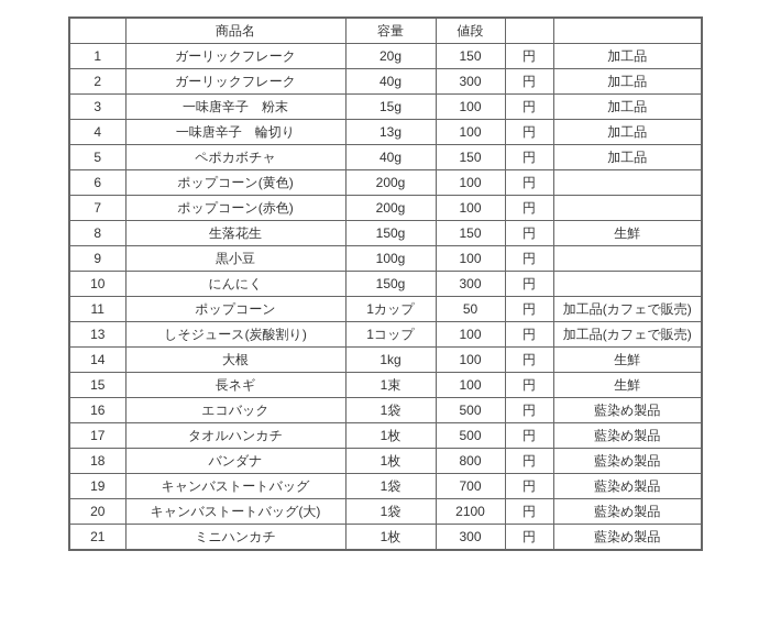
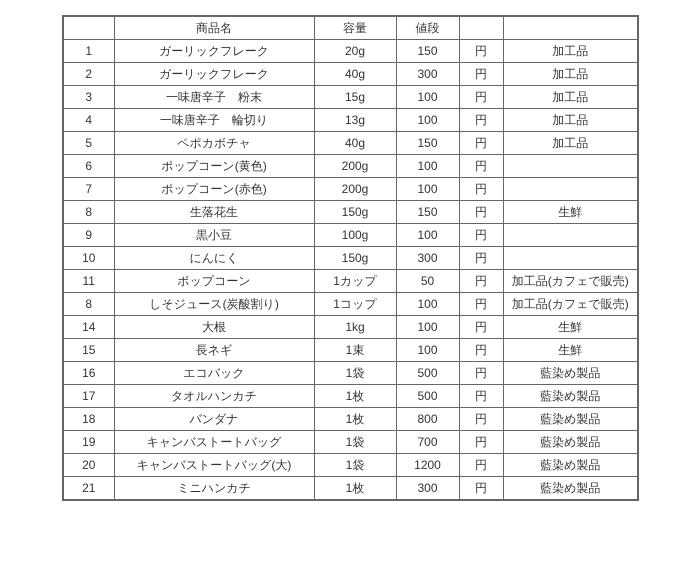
  	商品名	容量	値段
  1	ガーリックフレーク	20g	150	円	加工品
  2	ガーリックフレーク	40g	300	円	加工品
  3	一味唐辛子 粉末	15g	100	円	加工品
  4	一味唐辛子 輪切り	13g	100	円	加工品
  5	ペポカボチャ	40g	150	円	加工品
  6	ポップコーン(黄色)	200g	100	円
  7	ポップコーン(赤色)	200g	100	円
  8	生落花生	150g	150	円	生鮮
  9	黒小豆	100g	100	円
  10	にんにく	150g	300	円
  11	ポップコーン	1カップ	50	円	加工品(カフェで販売)
- 13	しそジュース(炭酸割り)	1コップ	100	円	加工品(カフェで販売)
+ 8	しそジュース(炭酸割り)	1コップ	100	円	加工品(カフェで販売)
  14	大根	1kg	100	円	生鮮
  15	長ネギ	1束	100	円	生鮮
  16	エコバック	1袋	500	円	藍染め製品
  17	タオルハンカチ	1枚	500	円	藍染め製品
  18	バンダナ	1枚	800	円	藍染め製品
  19	キャンバストートバッグ	1袋	700	円	藍染め製品
- 20	キャンバストートバッグ(大)	1袋	2100	円	藍染め製品
+ 20	キャンバストートバッグ(大)	1袋	1200	円	藍染め製品
  21	ミニハンカチ	1枚	300	円	藍染め製品
